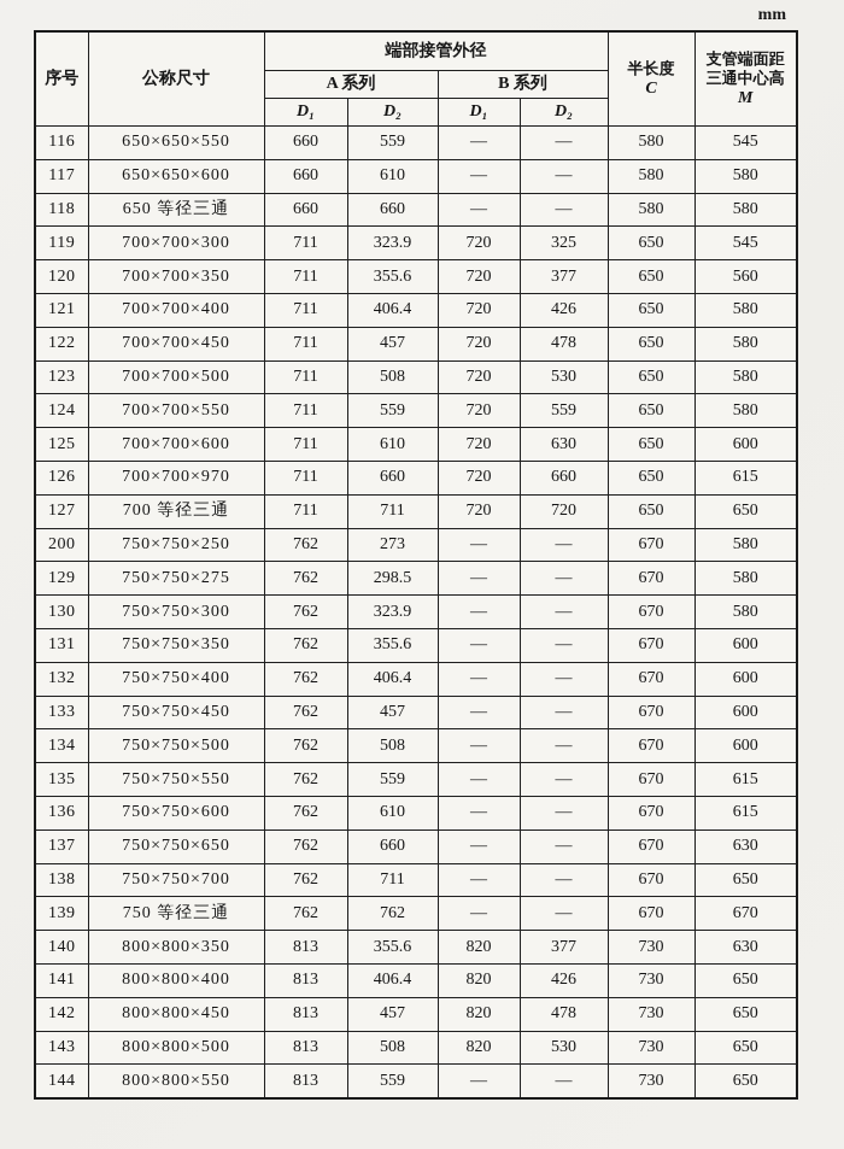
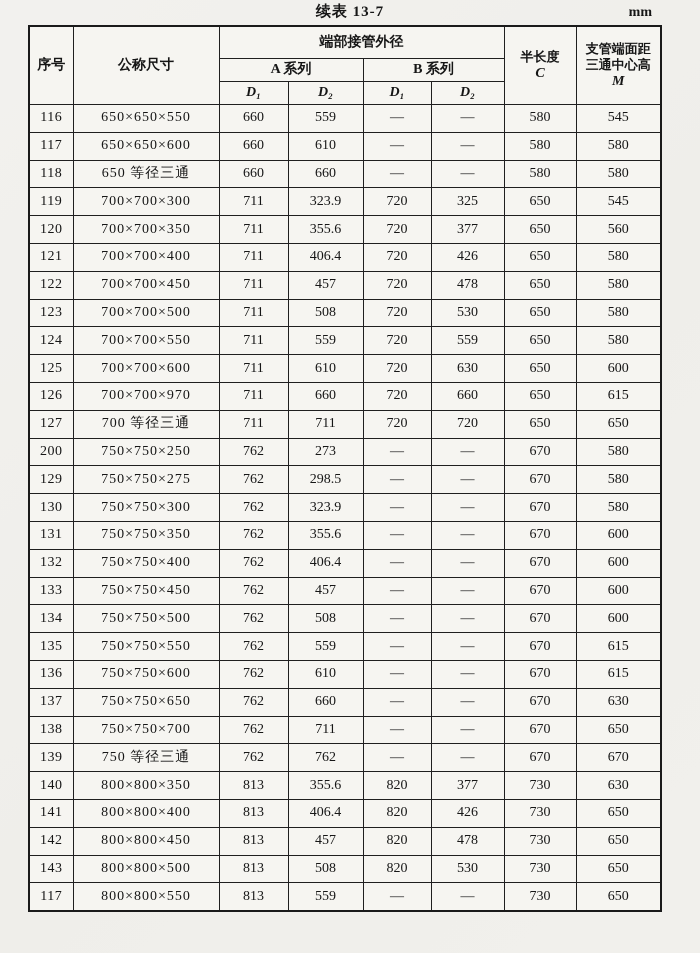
+ 续表 13-7
  mm
  序号	公称尺寸	端部接管外径	半长度 C	支管端面距 三通中心高 M
  A 系列	B 系列
  D₁	D₂	D₁	D₂
  116	650×650×550	660	559	—	—	580	545
  117	650×650×600	660	610	—	—	580	580
  118	650 等径三通	660	660	—	—	580	580
  119	700×700×300	711	323.9	720	325	650	545
  120	700×700×350	711	355.6	720	377	650	560
  121	700×700×400	711	406.4	720	426	650	580
  122	700×700×450	711	457	720	478	650	580
  123	700×700×500	711	508	720	530	650	580
  124	700×700×550	711	559	720	559	650	580
  125	700×700×600	711	610	720	630	650	600
  126	700×700×970	711	660	720	660	650	615
  127	700 等径三通	711	711	720	720	650	650
  200	750×750×250	762	273	—	—	670	580
  129	750×750×275	762	298.5	—	—	670	580
  130	750×750×300	762	323.9	—	—	670	580
  131	750×750×350	762	355.6	—	—	670	600
  132	750×750×400	762	406.4	—	—	670	600
  133	750×750×450	762	457	—	—	670	600
  134	750×750×500	762	508	—	—	670	600
  135	750×750×550	762	559	—	—	670	615
  136	750×750×600	762	610	—	—	670	615
  137	750×750×650	762	660	—	—	670	630
  138	750×750×700	762	711	—	—	670	650
  139	750 等径三通	762	762	—	—	670	670
  140	800×800×350	813	355.6	820	377	730	630
  141	800×800×400	813	406.4	820	426	730	650
  142	800×800×450	813	457	820	478	730	650
  143	800×800×500	813	508	820	530	730	650
- 144	800×800×550	813	559	—	—	730	650
+ 117	800×800×550	813	559	—	—	730	650
